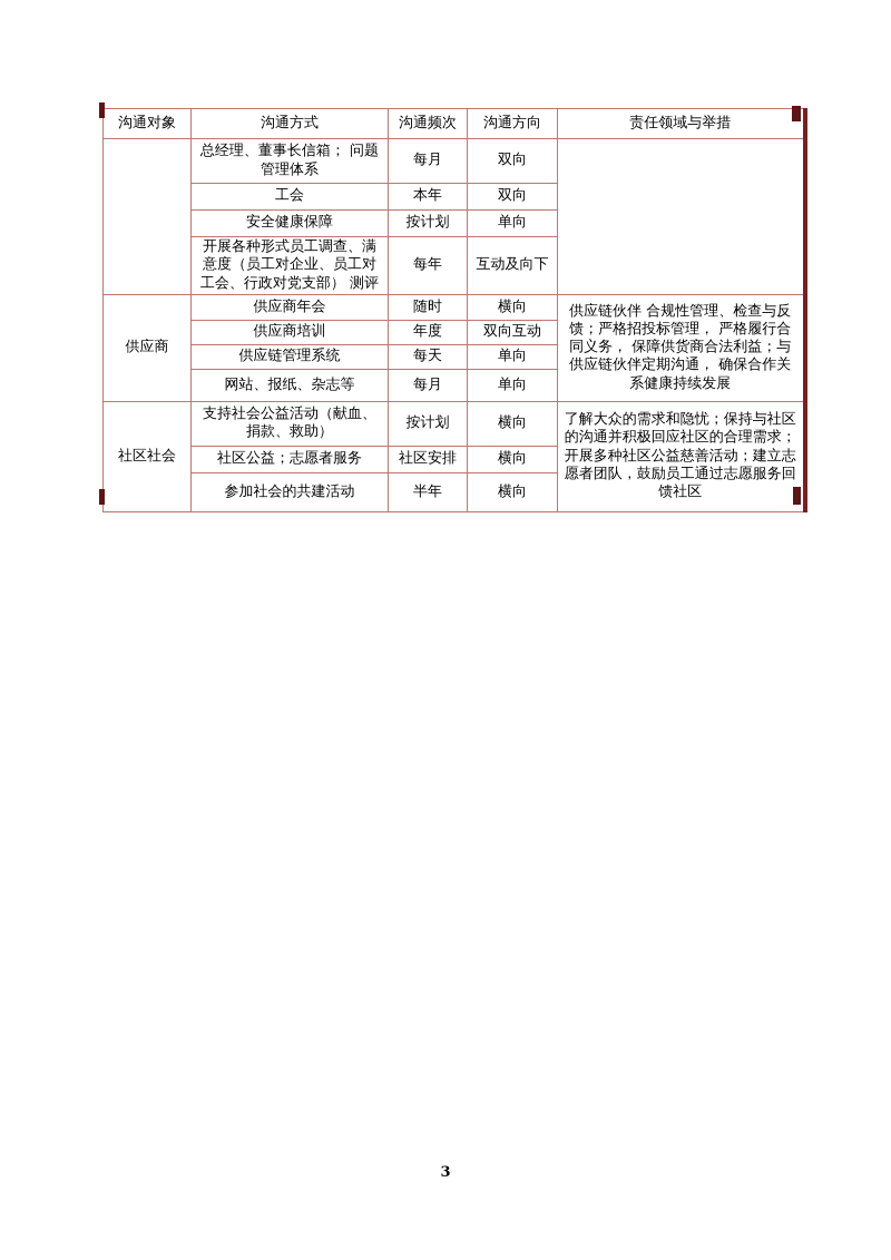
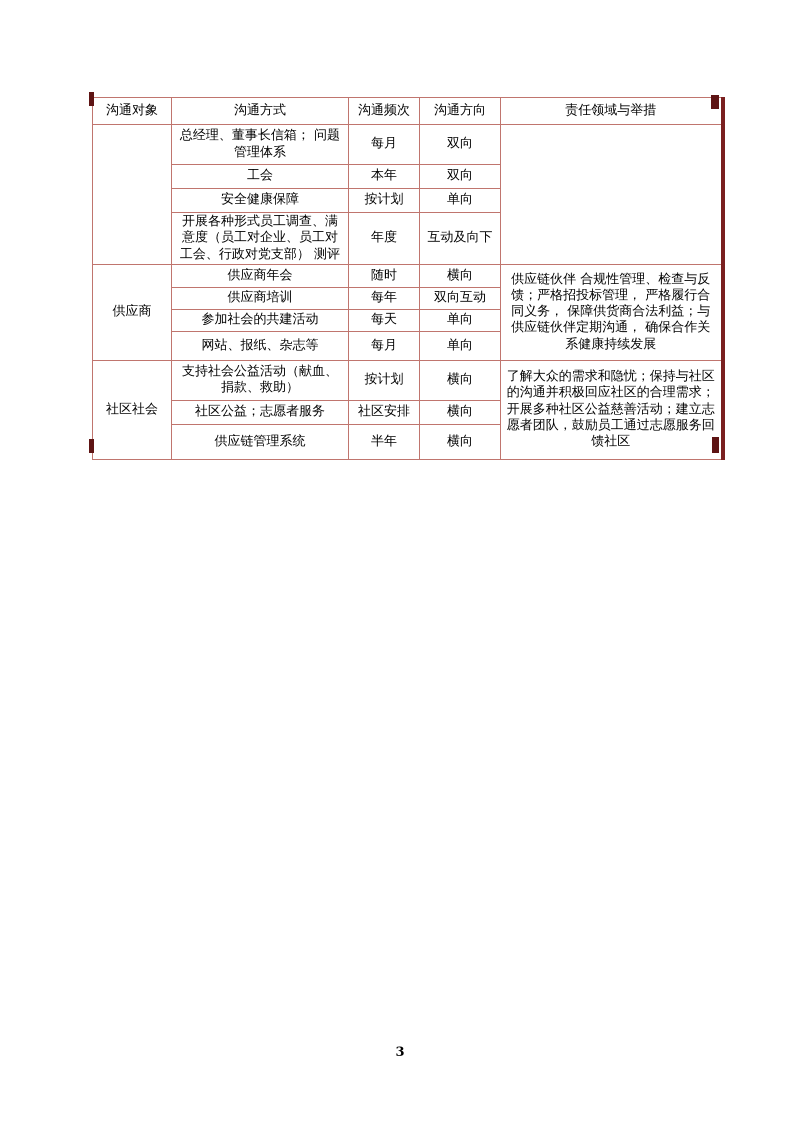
  沟通对象	沟通方式	沟通频次	沟通方向	责任领域与举措
  	总经理、董事长信箱； 问题管理体系	每月	双向
  工会	本年	双向
  安全健康保障	按计划	单向
- 开展各种形式员工调查、满意度（员工对企业、员工对工会、行政对党支部） 测评	每年	互动及向下
+ 开展各种形式员工调查、满意度（员工对企业、员工对工会、行政对党支部） 测评	年度	互动及向下
  供应商	供应商年会	随时	横向	供应链伙伴 合规性管理、检查与反馈；严格招投标管理， 严格履行合同义务， 保障供货商合法利益；与供应链伙伴定期沟通， 确保合作关系健康持续发展
- 供应商培训	年度	双向互动
+ 供应商培训	每年	双向互动
- 供应链管理系统	每天	单向
+ 参加社会的共建活动	每天	单向
  网站、报纸、杂志等	每月	单向
  社区社会	支持社会公益活动（献血、捐款、救助）	按计划	横向	了解大众的需求和隐忧；保持与社区的沟通并积极回应社区的合理需求；开展多种社区公益慈善活动；建立志愿者团队，鼓励员工通过志愿服务回馈社区
  社区公益；志愿者服务	社区安排	横向
- 参加社会的共建活动	半年	横向
+ 供应链管理系统	半年	横向
  3
